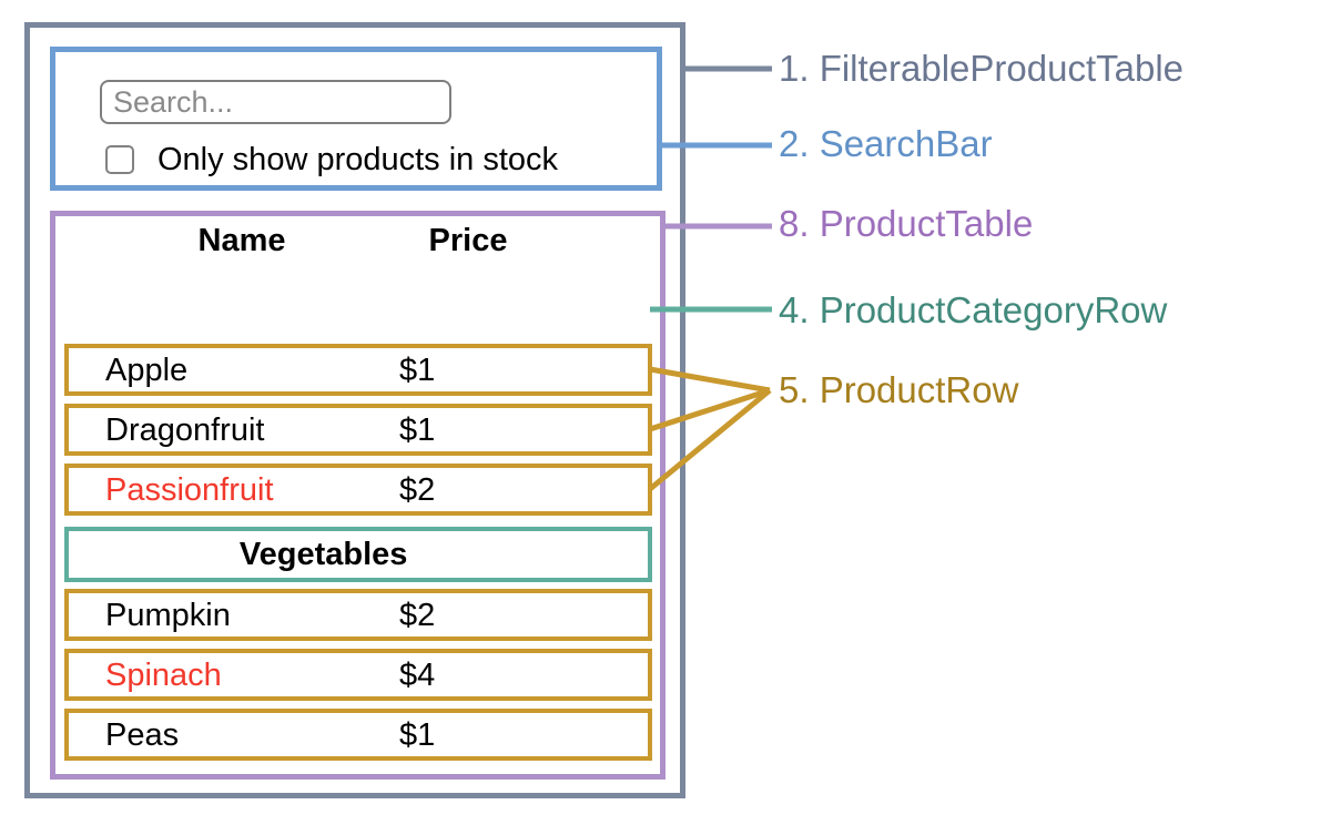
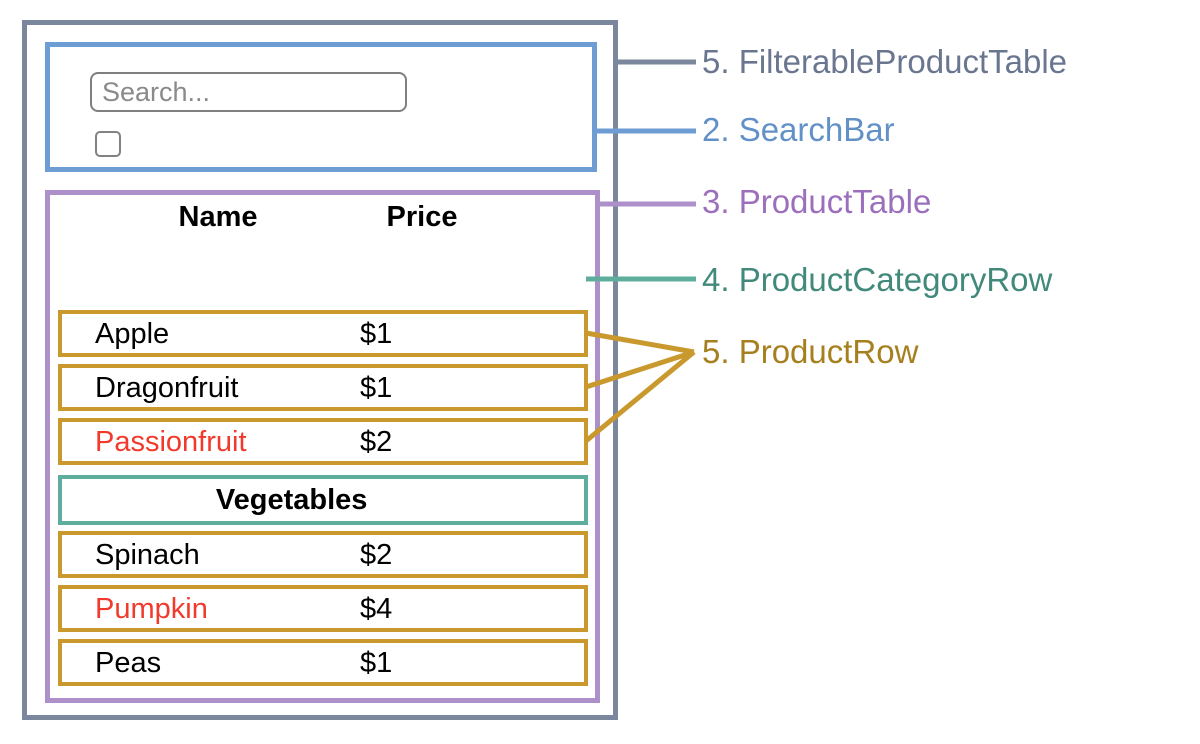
  Search...
- Only show products in stock
  Name
  Price
  Apple
  $1
  Dragonfruit
  $1
  Passionfruit
  $2
  Vegetables
- Pumpkin
+ Spinach
  $2
- Spinach
+ Pumpkin
  $4
  Peas
  $1
- 1. FilterableProductTable
+ 5. FilterableProductTable
  2. SearchBar
- 8. ProductTable
+ 3. ProductTable
  4. ProductCategoryRow
  5. ProductRow
